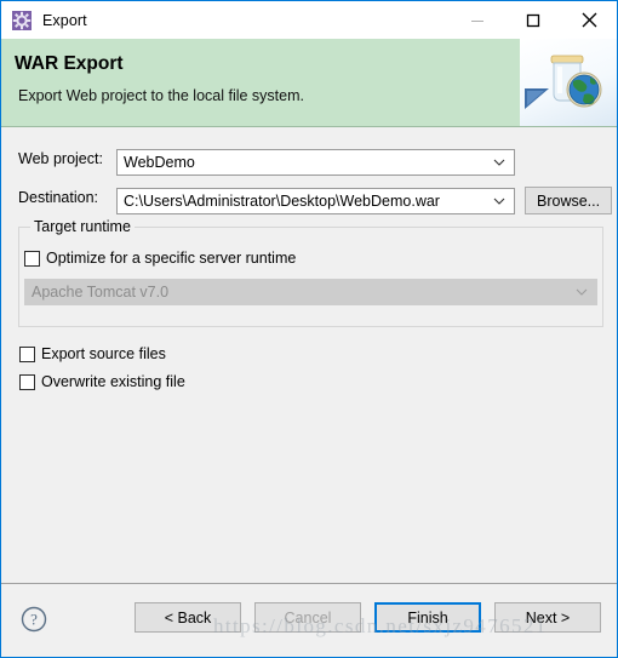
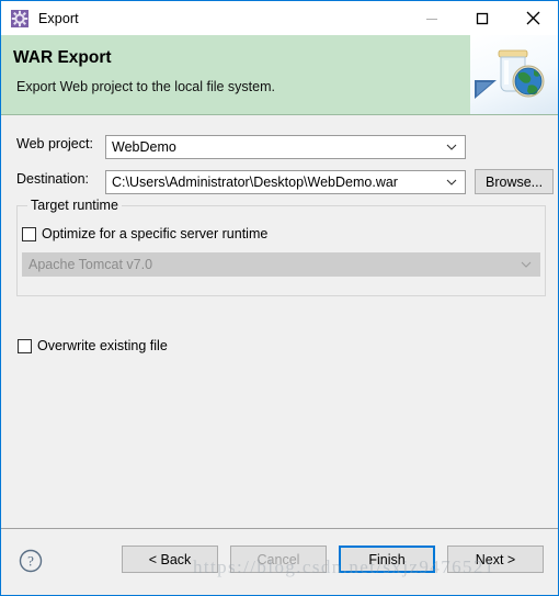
  Export
  WAR Export
  Export Web project to the local file system.
  Web project:
  WebDemo
  Destination:
  C:\Users\Administrator\Desktop\WebDemo.war
  Browse...
  Target runtime
  Optimize for a specific server runtime
  Apache Tomcat v7.0
- Export source files
  Overwrite existing file
  ?
  < Back
  Cancel
  Finish
  Next >
  https://blog.csdn.net/sxjz9476521
